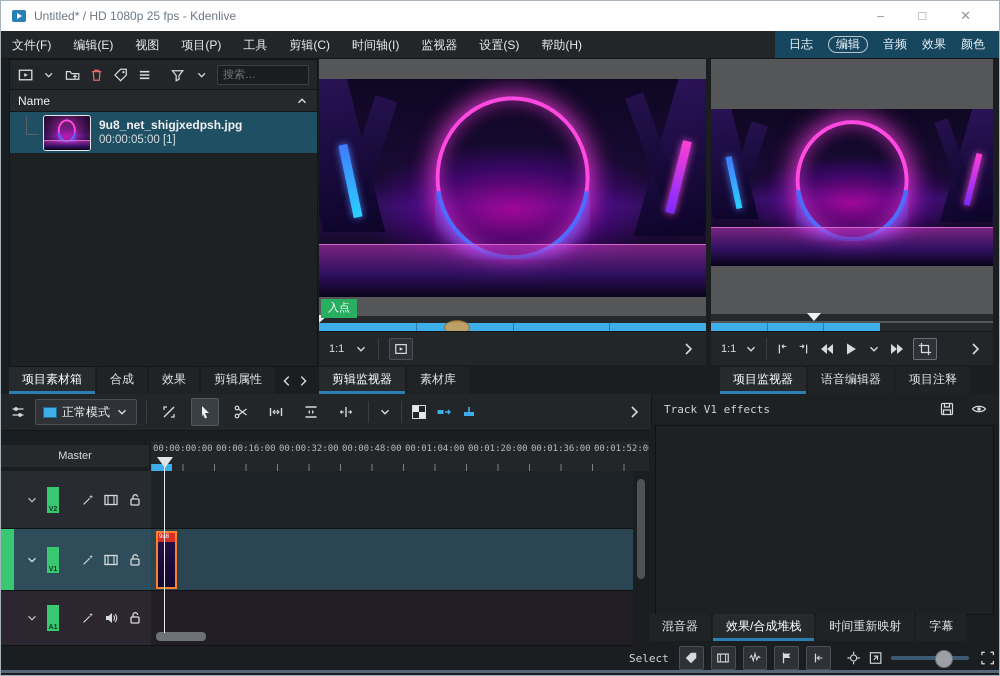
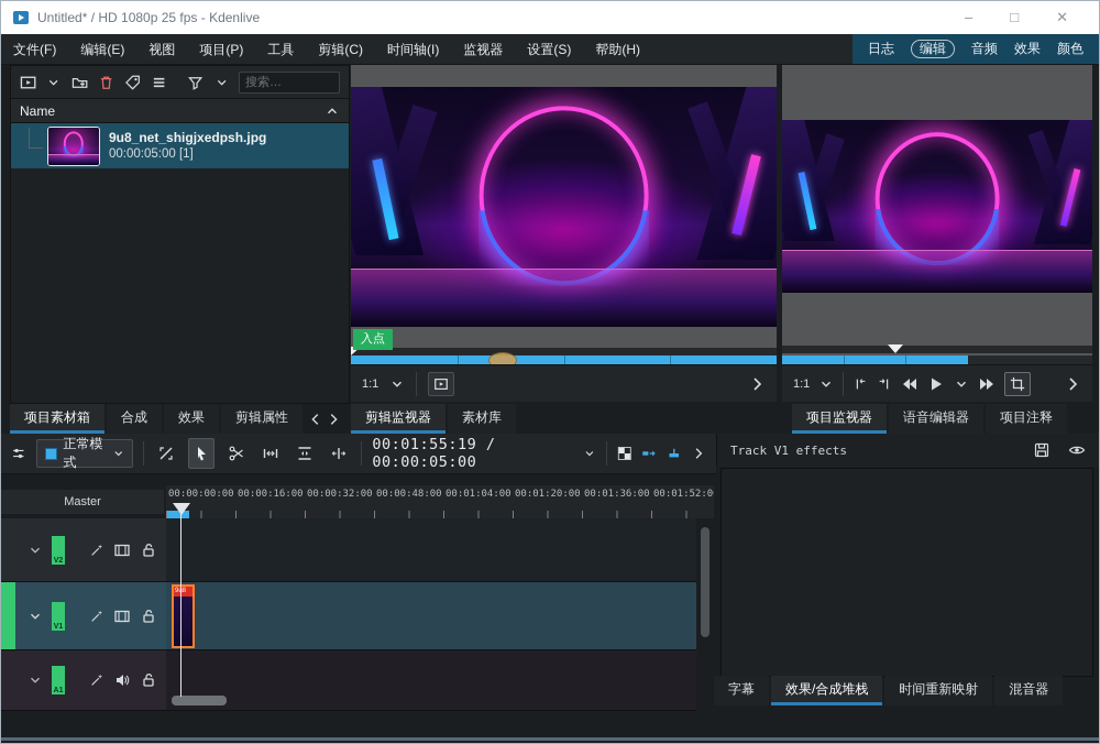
  Untitled* / HD 1080p 25 fps - Kdenlive
  –
  □
  ✕
  文件(F)
  编辑(E)
  视图
  项目(P)
  工具
  剪辑(C)
  时间轴(I)
  监视器
  设置(S)
  帮助(H)
  日志
  编辑
  音频
  效果
  颜色
  搜索…
  Name
  9u8_net_shigjxedpsh.jpg
  00:00:05:00 [1]
  入点
  1:1
  1:1
  项目素材箱
  合成
  效果
  剪辑属性
  剪辑监视器
  素材库
  项目监视器
  语音编辑器
  项目注释
  正常模式
+ 00:01:55:19 / 00:00:05:00
  Track V1 effects
- 混音器
+ 字幕
  效果/合成堆栈
  时间重新映射
- 字幕
+ 混音器
- Select
  Master
  00:00:00:00
  00:00:16:00
  00:00:32:00
  00:00:48:00
  00:01:04:00
  00:01:20:00
  00:01:36:00
  00:01:52:0
